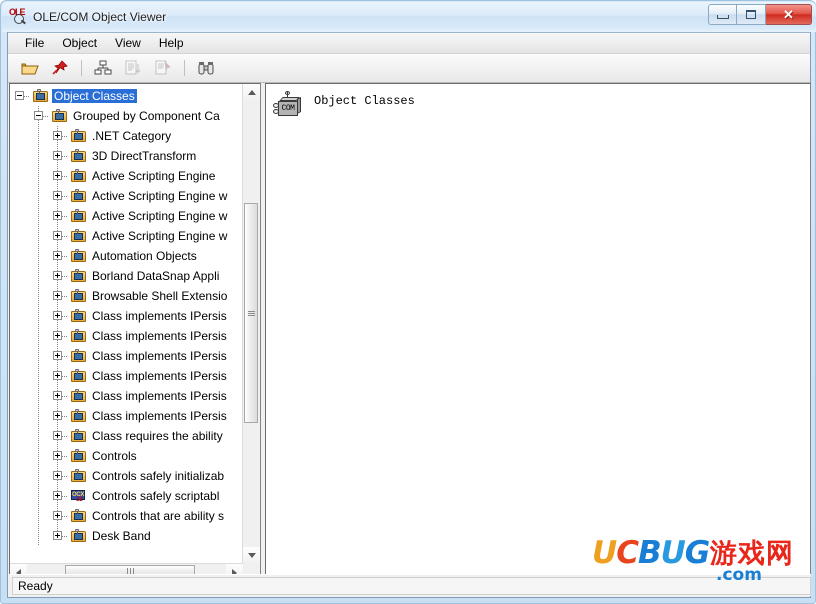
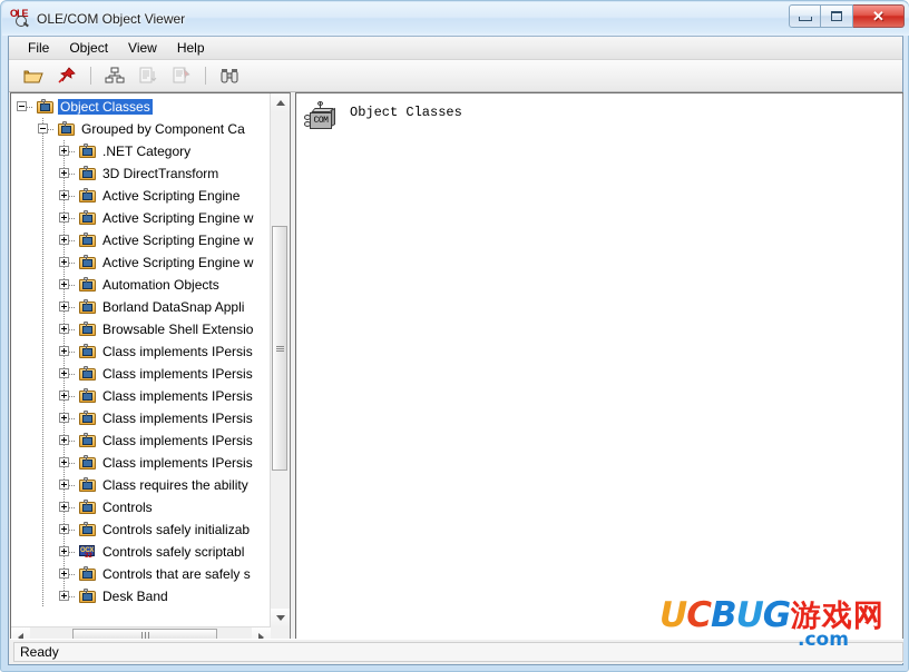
  OLE
  OLE/COM Object Viewer
  ✕
  File
  Object
  View
  Help
  Object Classes
  Grouped by Component Ca
  .NET Category
  3D DirectTransform
  Active Scripting Engine
  Active Scripting Engine w
  Active Scripting Engine w
  Active Scripting Engine w
  Automation Objects
  Borland DataSnap Appli
  Browsable Shell Extensio
  Class implements IPersis
  Class implements IPersis
  Class implements IPersis
  Class implements IPersis
  Class implements IPersis
  Class implements IPersis
  Class requires the ability
  Controls
  Controls safely initializab
  Controls safely scriptabl
- Controls that are ability s
+ Controls that are safely s
  Desk Band
  COM
  Object Classes
  Ready
  UCBUG
  游戏网
  .com
